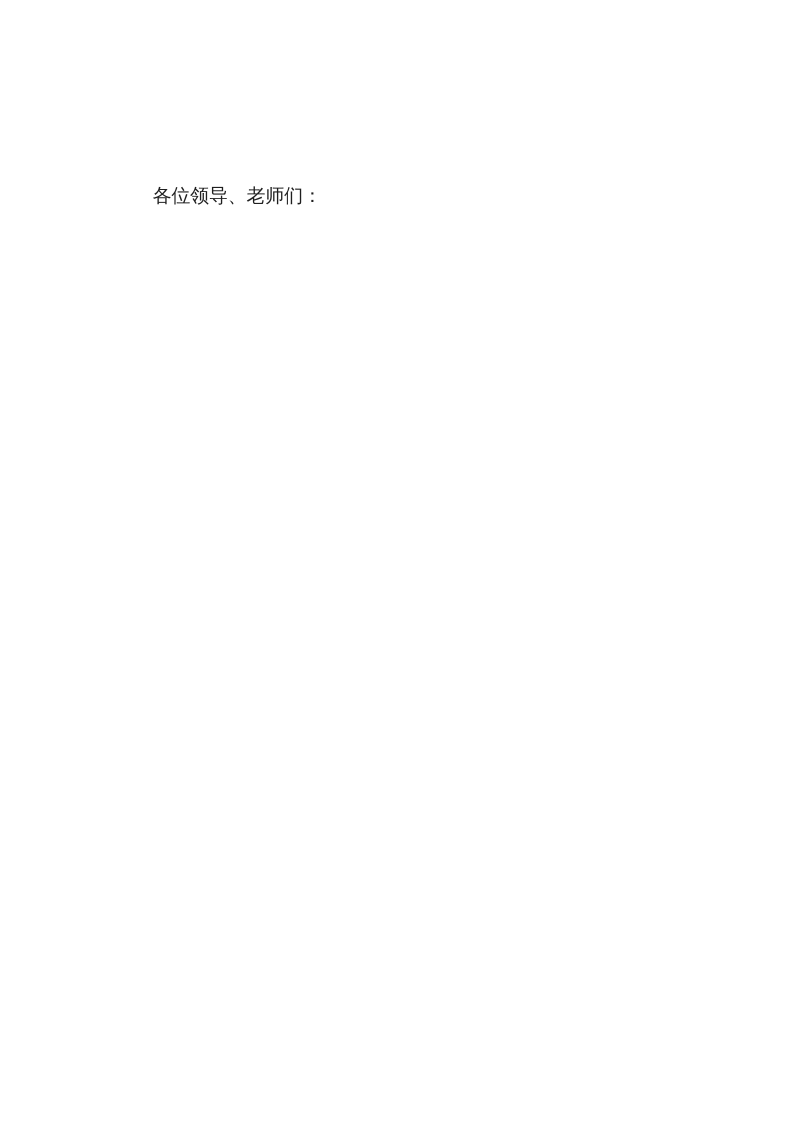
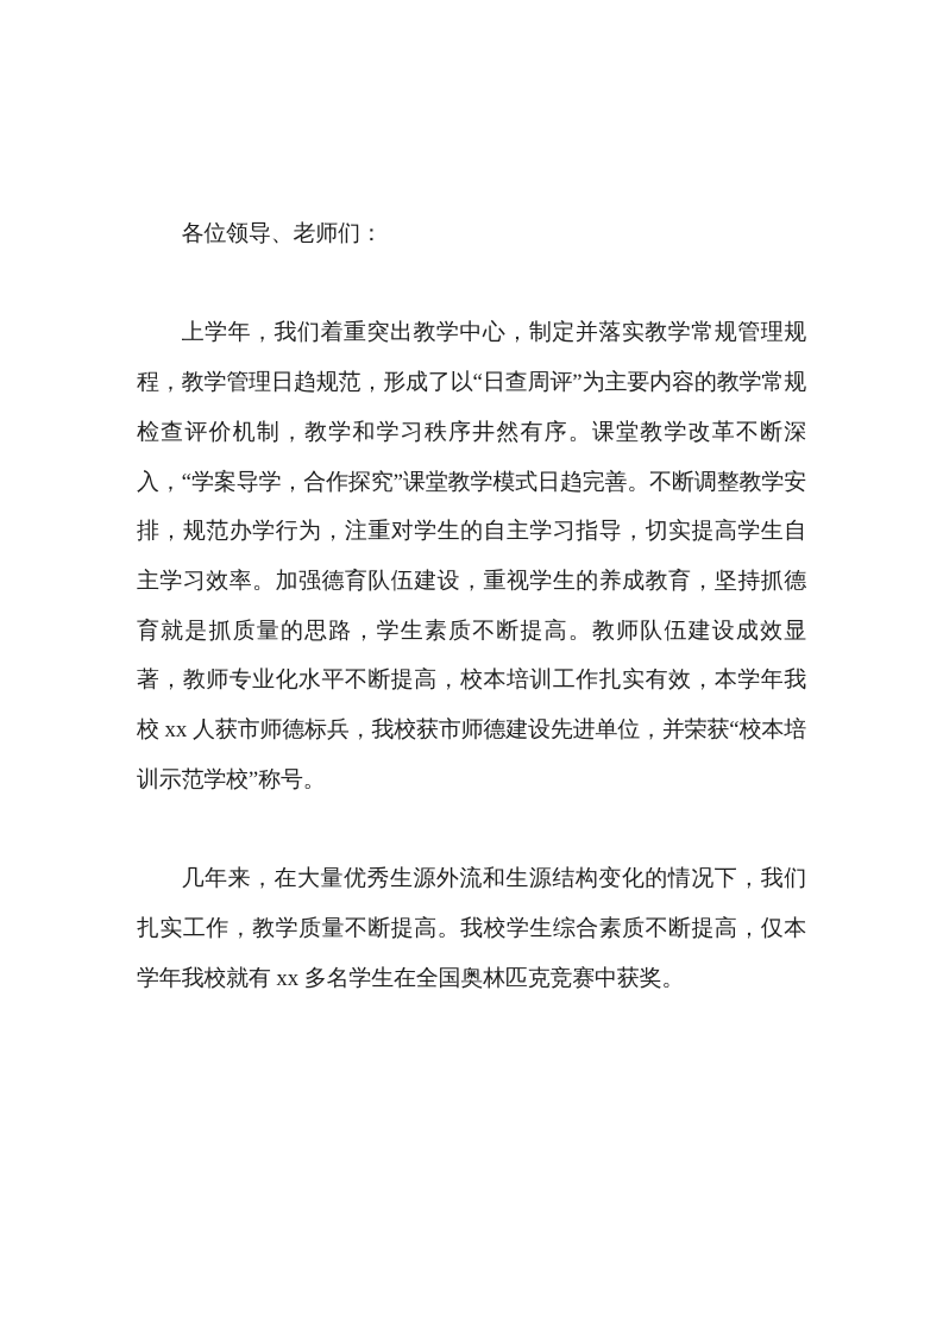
  各位领导、老师们：
+ 上学年，我们着重突出教学中心，制定并落实教学常规管理规程，教学管理日趋规范，形成了以“日查周评”为主要内容的教学常规检查评价机制，教学和学习秩序井然有序。课堂教学改革不断深入，“学案导学，合作探究”课堂教学模式日趋完善。不断调整教学安排，规范办学行为，注重对学生的自主学习指导，切实提高学生自主学习效率。加强德育队伍建设，重视学生的养成教育，坚持抓德育就是抓质量的思路，学生素质不断提高。教师队伍建设成效显著，教师专业化水平不断提高，校本培训工作扎实有效，本学年我校 xx 人获市师德标兵，我校获市师德建设先进单位，并荣获“校本培训示范学校”称号。
+ 几年来，在大量优秀生源外流和生源结构变化的情况下，我们扎实工作，教学质量不断提高。我校学生综合素质不断提高，仅本学年我校就有 xx 多名学生在全国奥林匹克竞赛中获奖。
